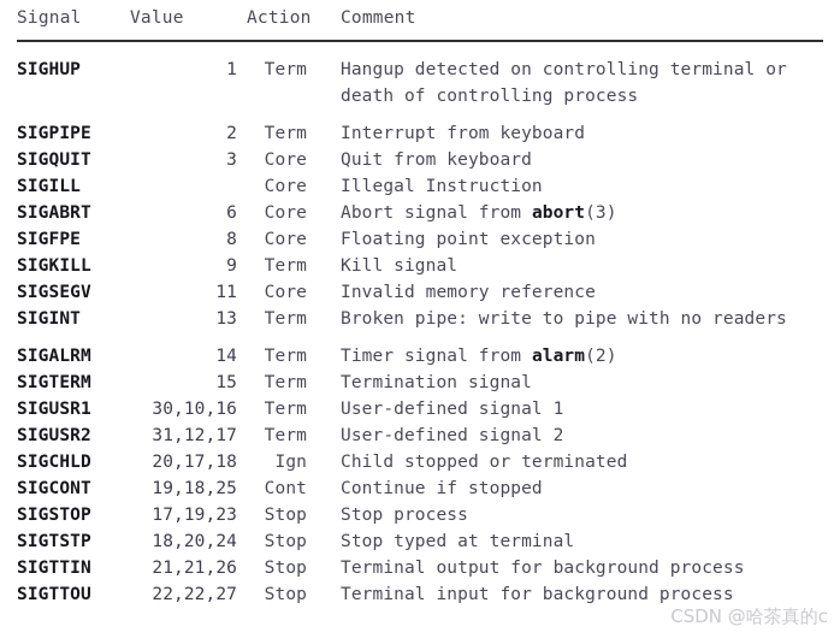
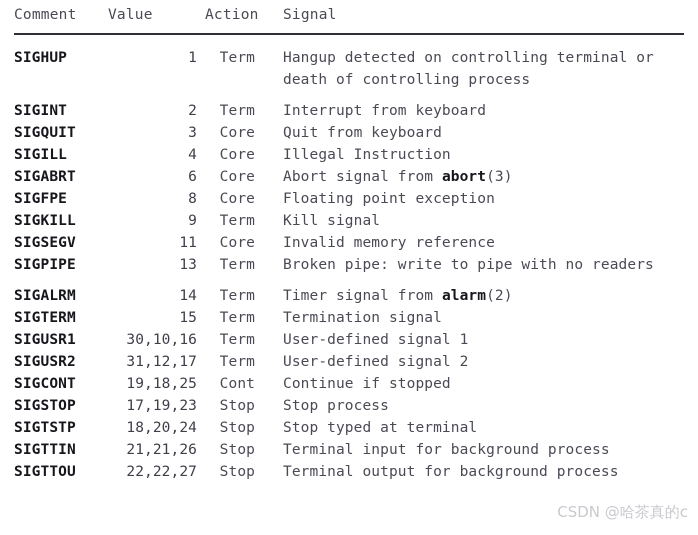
- Signal
+ Comment
  Value
  Action
- Comment
+ Signal
  SIGHUP
  1
  Term
  Hangup detected on controlling terminal or death of controlling process
- SIGPIPE
+ SIGINT
  2
  Term
  Interrupt from keyboard
  SIGQUIT
  3
  Core
  Quit from keyboard
  SIGILL
+ 4
  Core
  Illegal Instruction
  SIGABRT
  6
  Core
  Abort signal from abort(3)
  SIGFPE
  8
  Core
  Floating point exception
  SIGKILL
  9
  Term
  Kill signal
  SIGSEGV
  11
  Core
  Invalid memory reference
- SIGINT
+ SIGPIPE
  13
  Term
  Broken pipe: write to pipe with no readers
  SIGALRM
  14
  Term
  Timer signal from alarm(2)
  SIGTERM
  15
  Term
  Termination signal
  SIGUSR1
  30,10,16
  Term
  User-defined signal 1
  SIGUSR2
  31,12,17
  Term
  User-defined signal 2
- SIGCHLD
- 20,17,18
- Ign
- Child stopped or terminated
  SIGCONT
  19,18,25
  Cont
  Continue if stopped
  SIGSTOP
  17,19,23
  Stop
  Stop process
  SIGTSTP
  18,20,24
  Stop
  Stop typed at terminal
  SIGTTIN
  21,21,26
  Stop
- Terminal output for background process
+ Terminal input for background process
  SIGTTOU
  22,22,27
  Stop
- Terminal input for background process
+ Terminal output for background process
  CSDN @哈茶真的c
